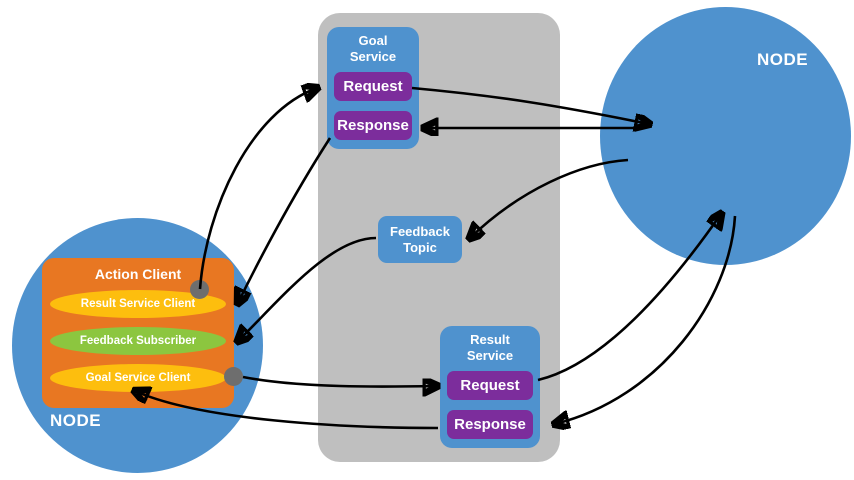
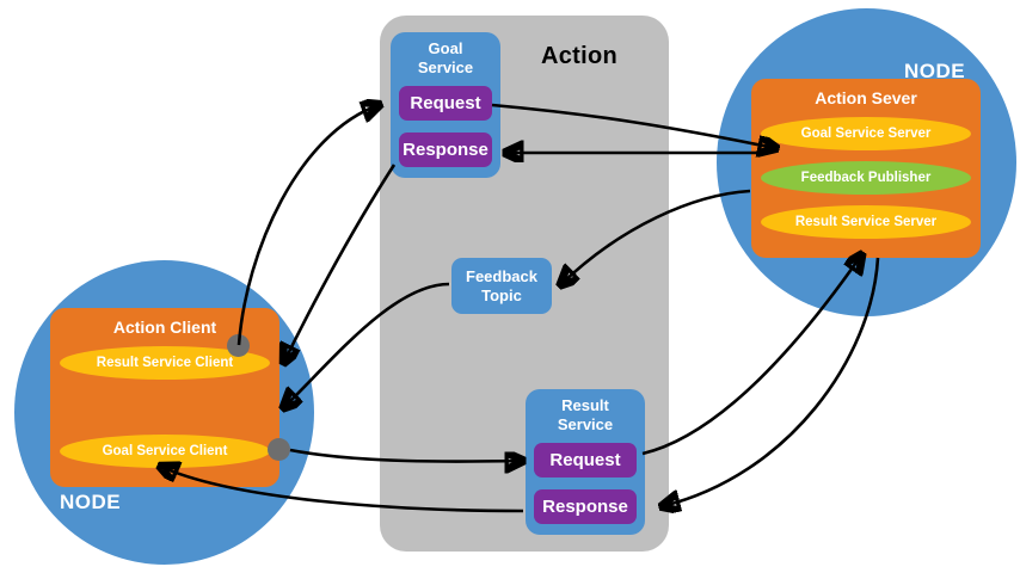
+ Action
  NODE
  Action Client
  Result Service Client
- Feedback Subscriber
  Goal Service Client
  NODE
+ Action Sever
+ Goal Service Server
+ Feedback Publisher
+ Result Service Server
  Goal
  Service
  Request
  Response
  Feedback
  Topic
  Result
  Service
  Request
  Response
